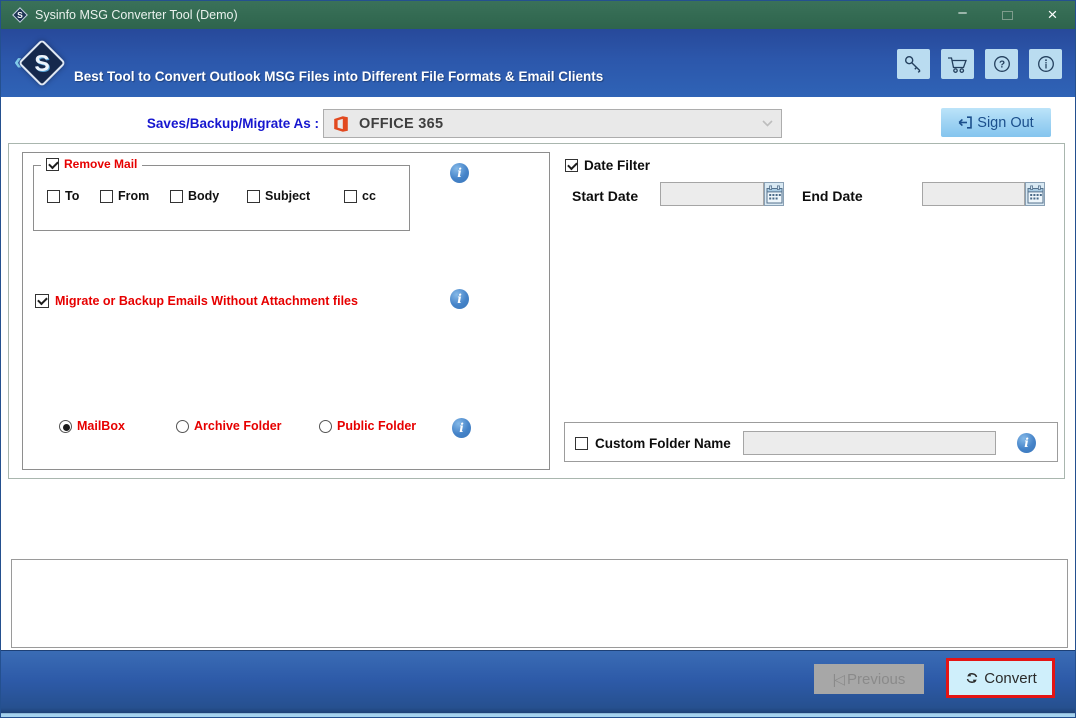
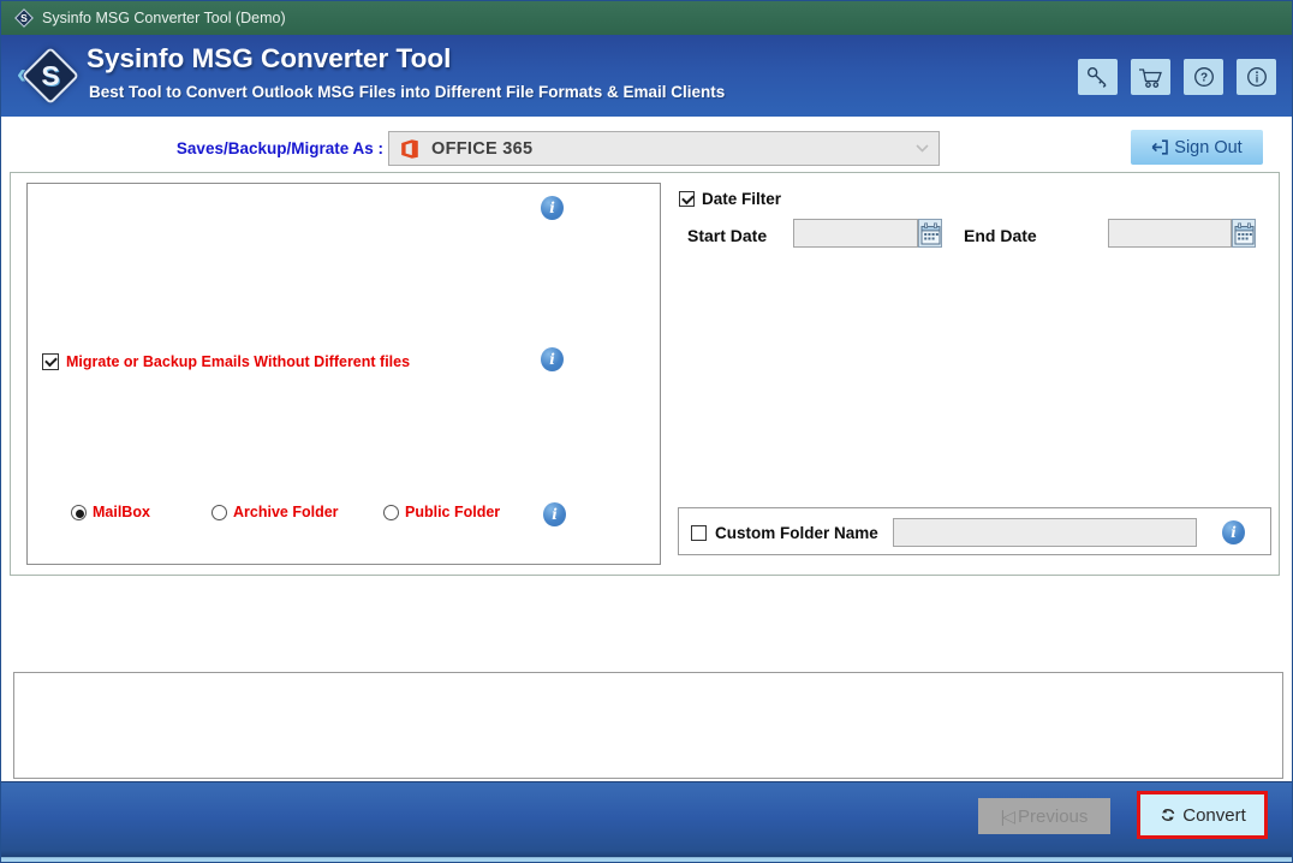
  S
  Sysinfo MSG Converter Tool (Demo)
- –
- ×
  ‹
+ Sysinfo MSG Converter Tool
  Best Tool to Convert Outlook MSG Files into Different File Formats & Email Clients
  ?
  i
  Saves/Backup/Migrate As :
  OFFICE 365
  Sign Out
- Remove Mail
- To
- From
- Body
- Subject
- cc
- Migrate or Backup Emails Without Attachment files
+ Migrate or Backup Emails Without Different files
  MailBox
  Archive Folder
  Public Folder
  i
  i
  i
  Date Filter
  Start Date
  End Date
  Custom Folder Name
  i
  |◁
  Previous
  Convert
